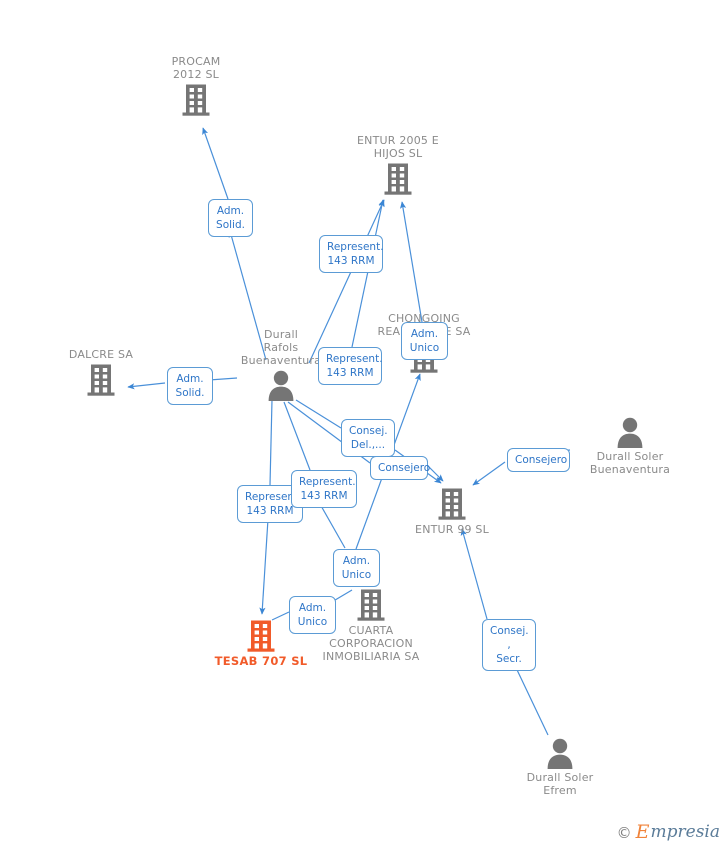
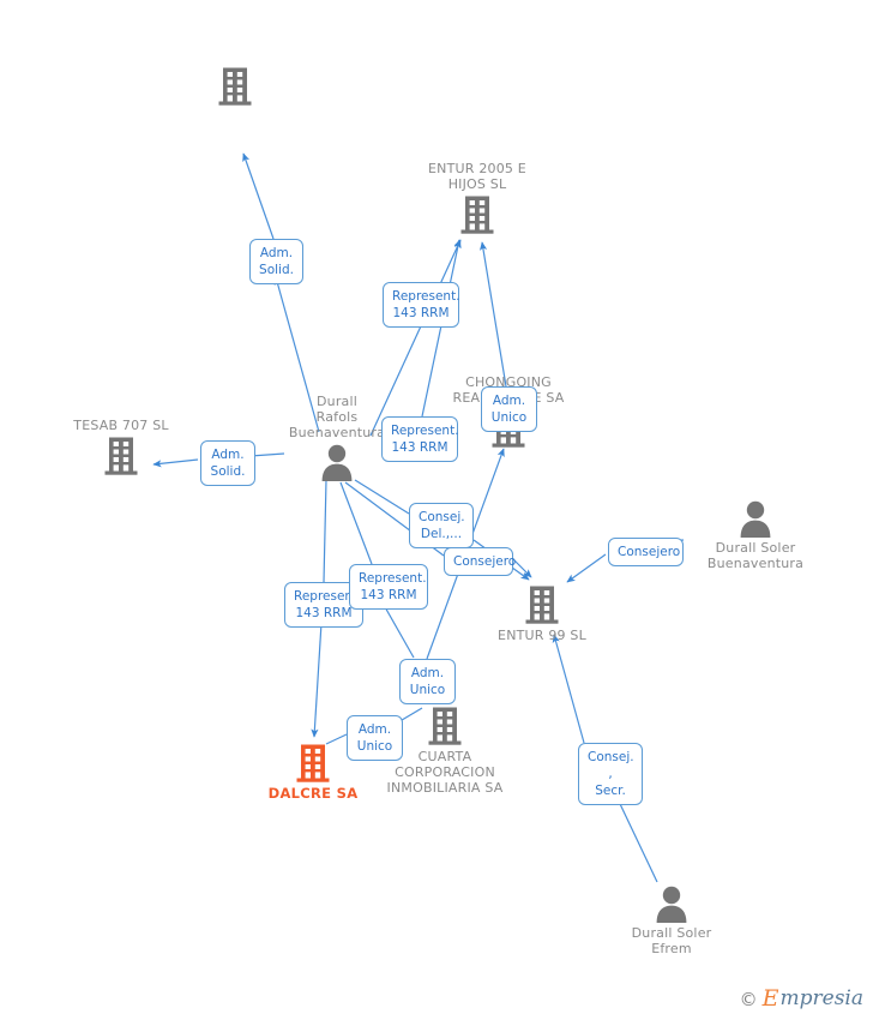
- PROCAM
- 2012 SL
  ENTUR 2005 E
  HIJOS SL
  CHONGQING
- DALCRE SA
+ TESAB 707 SL
  Durall
  Rafols
  Buenaventur
  ENTUR 99 SL
  Durall Soler
  Buenaventura
  CUARTA
  CORPORACION
  INMOBILIARIA SA
- TESAB 707 SL
+ DALCRE SA
  Durall Soler
  Efrem
  Adm.
  Solid.
  Represent.
  143 RRM
  Adm.
  Unico
  Represent.
  143 RRM
  Adm.
  Solid.
  Consej.
  Del.,...
  Consejero
  Consejero
  Represe
  143 RRM
  Represent.
  143 RRM
  Adm.
  Unico
  Adm.
  Unico
  Consej. ,
  Secr.
  ©
  E
  mpresia
